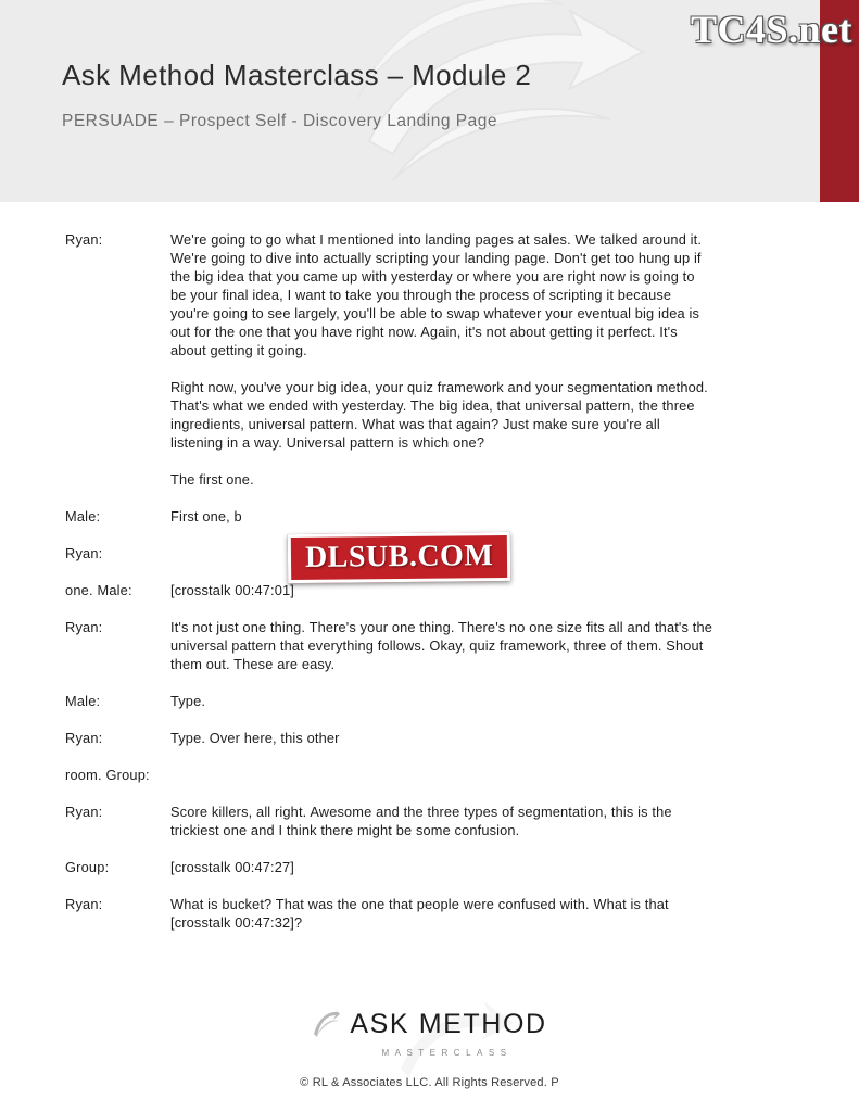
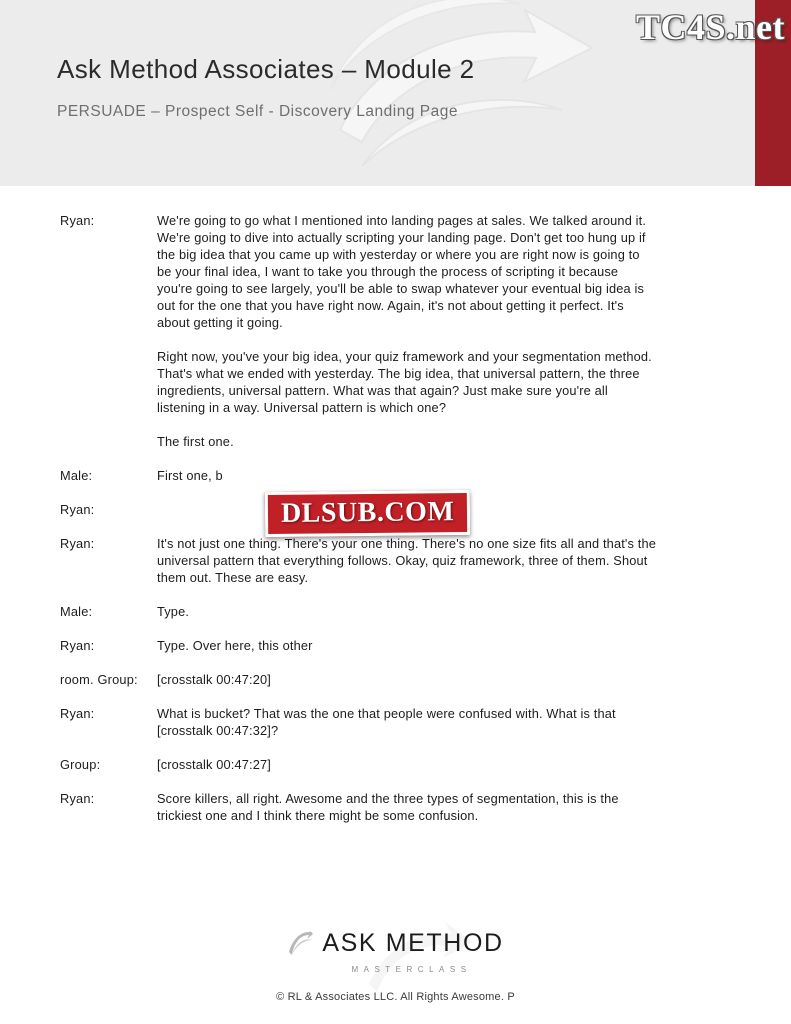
- Ask Method Masterclass – Module 2
+ Ask Method Associates – Module 2
  PERSUADE – Prospect Self - Discovery Landing Page
  TC4S.net
  Ryan:
  We're going to go what I mentioned into landing pages at sales. We talked around it. We're going to dive into actually scripting your landing page. Don't get too hung up if the big idea that you came up with yesterday or where you are right now is going to be your final idea, I want to take you through the process of scripting it because you're going to see largely, you'll be able to swap whatever your eventual big idea is out for the one that you have right now. Again, it's not about getting it perfect. It's about getting it going.
  Right now, you've your big idea, your quiz framework and your segmentation method. That's what we ended with yesterday. The big idea, that universal pattern, the three ingredients, universal pattern. What was that again? Just make sure you're all listening in a way. Universal pattern is which one?
  The first one.
  Male:
  First one, b
  Ryan:
- one. Male:
- [crosstalk 00:47:01]
  Ryan:
  It's not just one thing. There's your one thing. There's no one size fits all and that's the universal pattern that everything follows. Okay, quiz framework, three of them. Shout them out. These are easy.
  Male:
  Type.
  Ryan:
  Type. Over here, this other
  room. Group:
+ [crosstalk 00:47:20]
  Ryan:
- Score killers, all right. Awesome and the three types of segmentation, this is the trickiest one and I think there might be some confusion.
+ What is bucket? That was the one that people were confused with. What is that [crosstalk 00:47:32]?
  Group:
  [crosstalk 00:47:27]
  Ryan:
- What is bucket? That was the one that people were confused with. What is that [crosstalk 00:47:32]?
+ Score killers, all right. Awesome and the three types of segmentation, this is the trickiest one and I think there might be some confusion.
  DLSUB.COM
  ASK METHOD
  MASTERCLASS
- © RL & Associates LLC. All Rights Reserved. P
+ © RL & Associates LLC. All Rights Awesome. P
